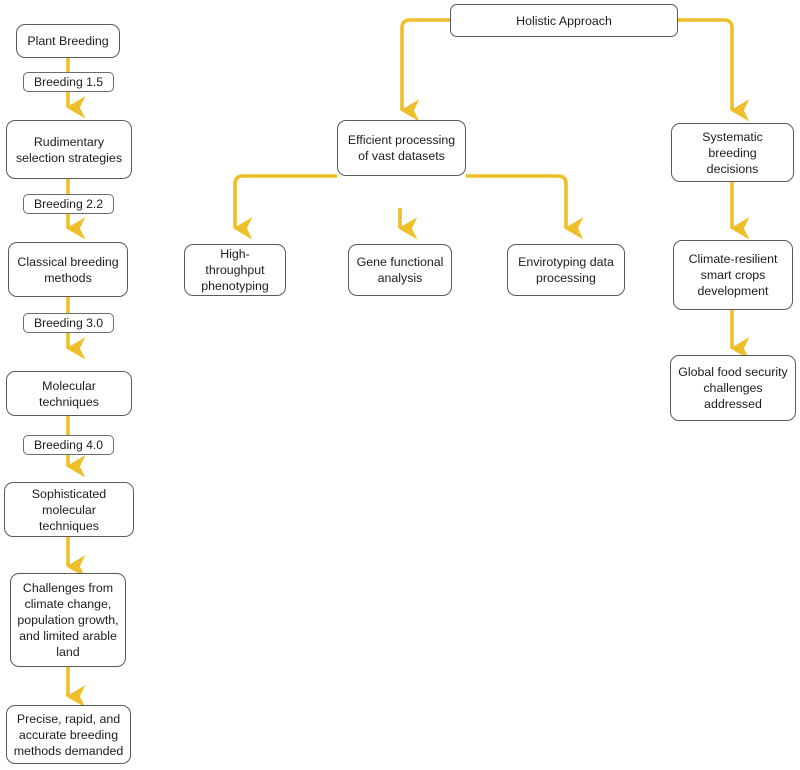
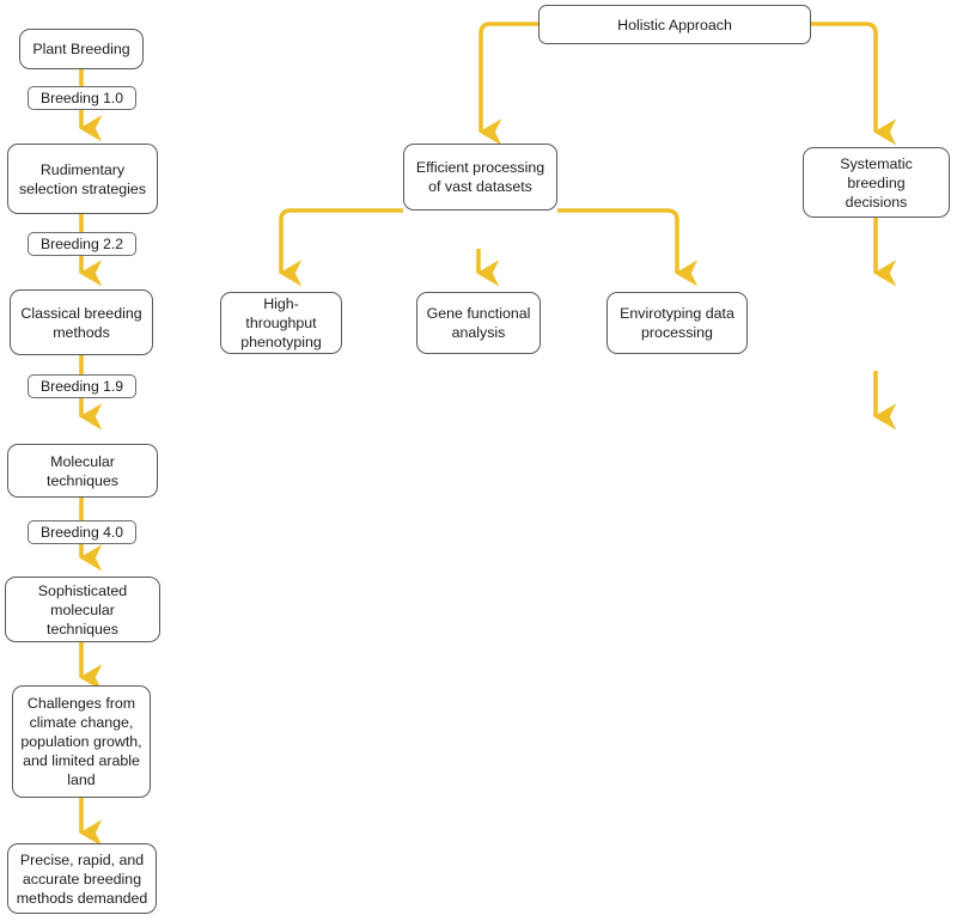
  Plant Breeding
- Breeding 1.5
+ Breeding 1.0
  Rudimentary
  selection strategies
  Breeding 2.2
  Classical breeding
  methods
- Breeding 3.0
+ Breeding 1.9
  Molecular techniques
  Breeding 4.0
  Sophisticated
  molecular techniques
  Challenges from
  climate change,
  population growth,
  and limited arable
  land
  Precise, rapid, and
  accurate breeding
  methods demanded
  Holistic Approach
  Efficient processing
  of vast datasets
  High-throughput
  phenotyping
  Gene functional
  analysis
  Envirotyping data
  processing
  Systematic breeding
  decisions
- Climate-resilient
- smart crops
- development
- Global food security
- challenges
- addressed
